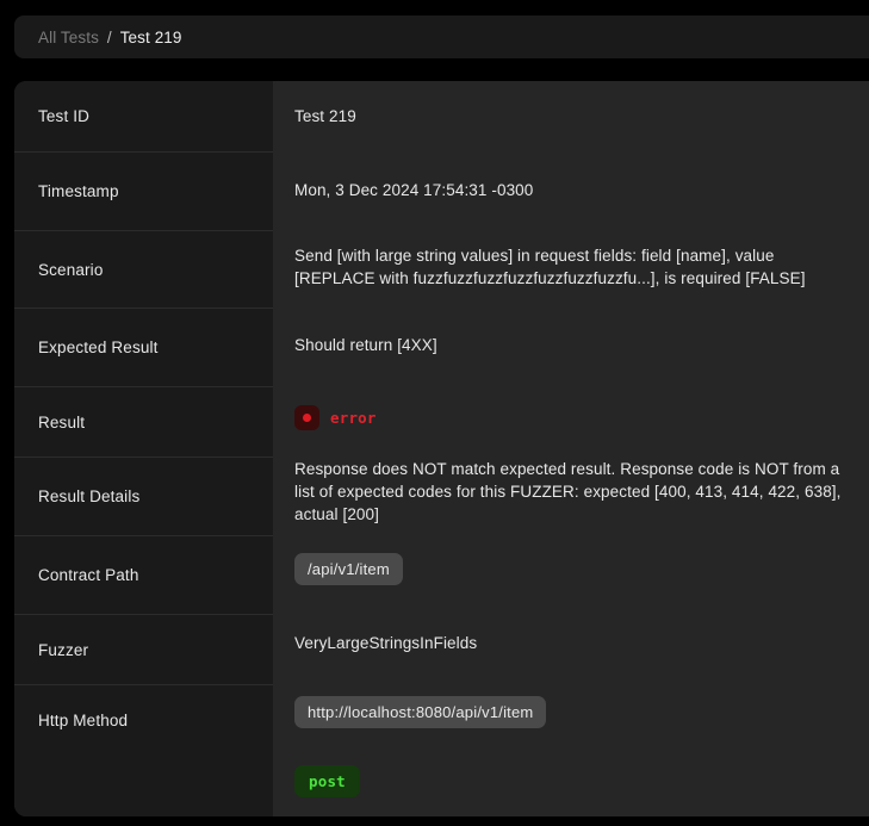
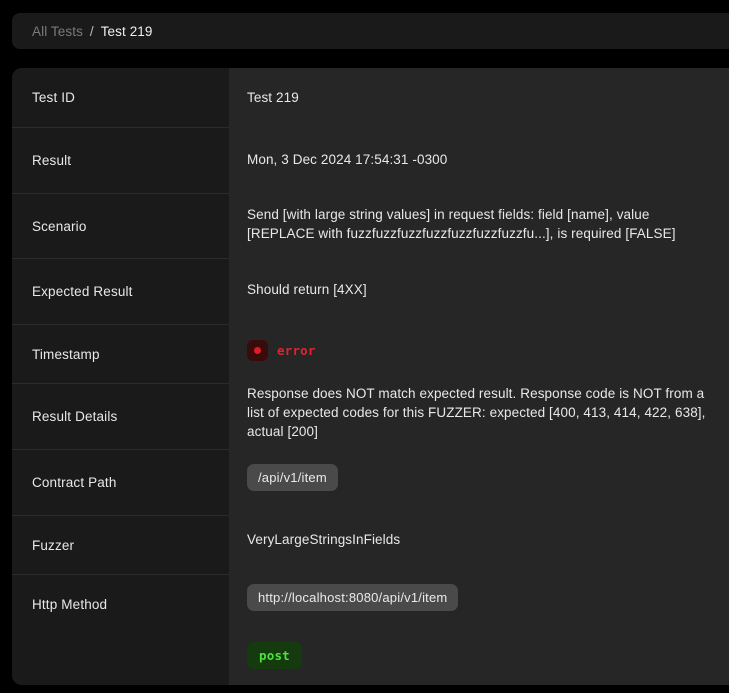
  All Tests
  /
  Test 219
  Test ID
- Timestamp
+ Result
  Scenario
  Expected Result
- Result
+ Timestamp
  Result Details
  Contract Path
  Fuzzer
  Http Method
  Test 219
  Mon, 3 Dec 2024 17:54:31 -0300
  Send [with large string values] in request fields: field [name], value [REPLACE with fuzzfuzzfuzzfuzzfuzzfuzzfuzzfu...], is required [FALSE]
  Should return [4XX]
  error
  Response does NOT match expected result. Response code is NOT from a list of expected codes for this FUZZER: expected [400, 413, 414, 422, 638], actual [200]
  /api/v1/item
  VeryLargeStringsInFields
  http://localhost:8080/api/v1/item
  post
